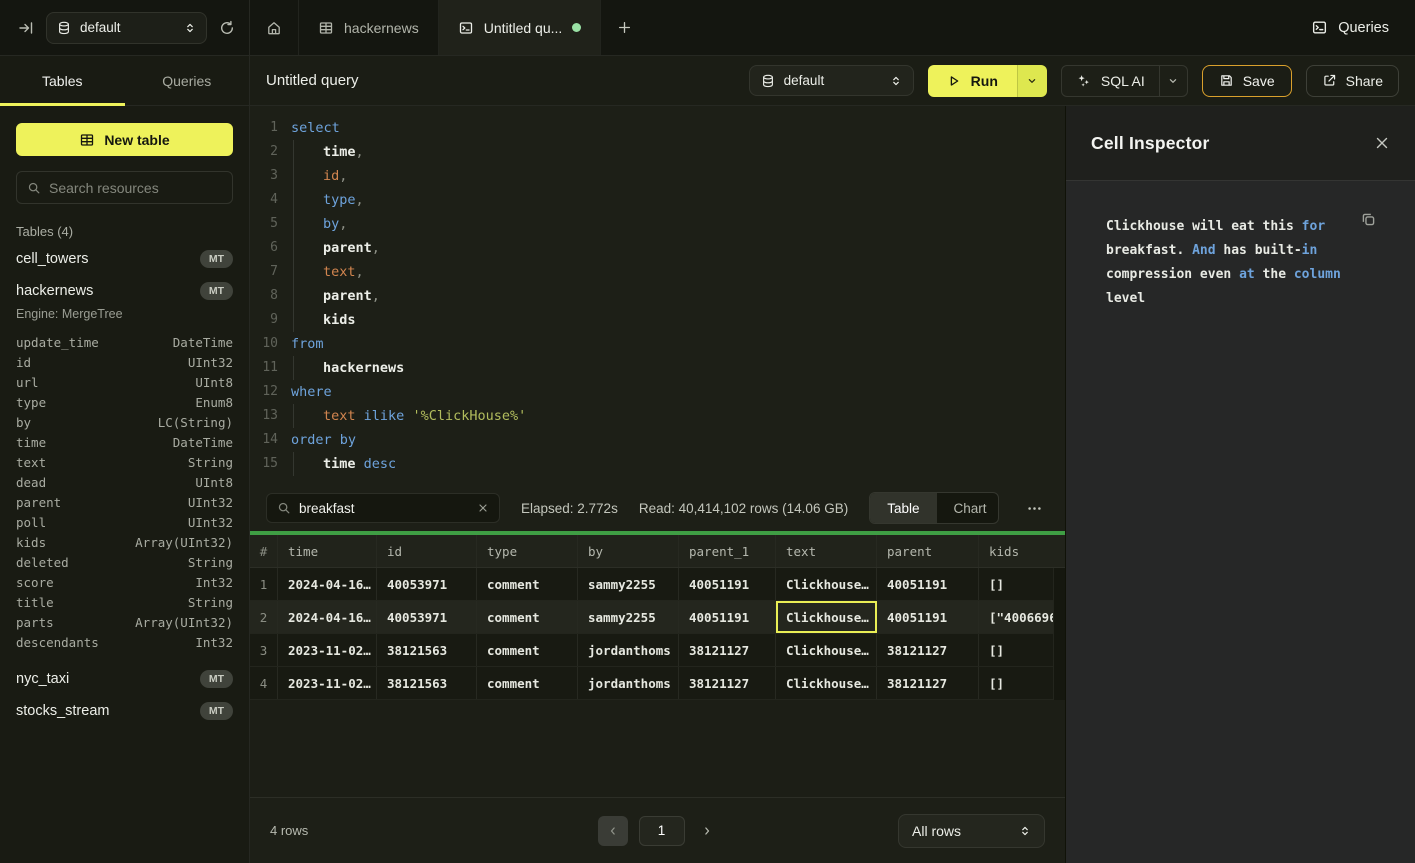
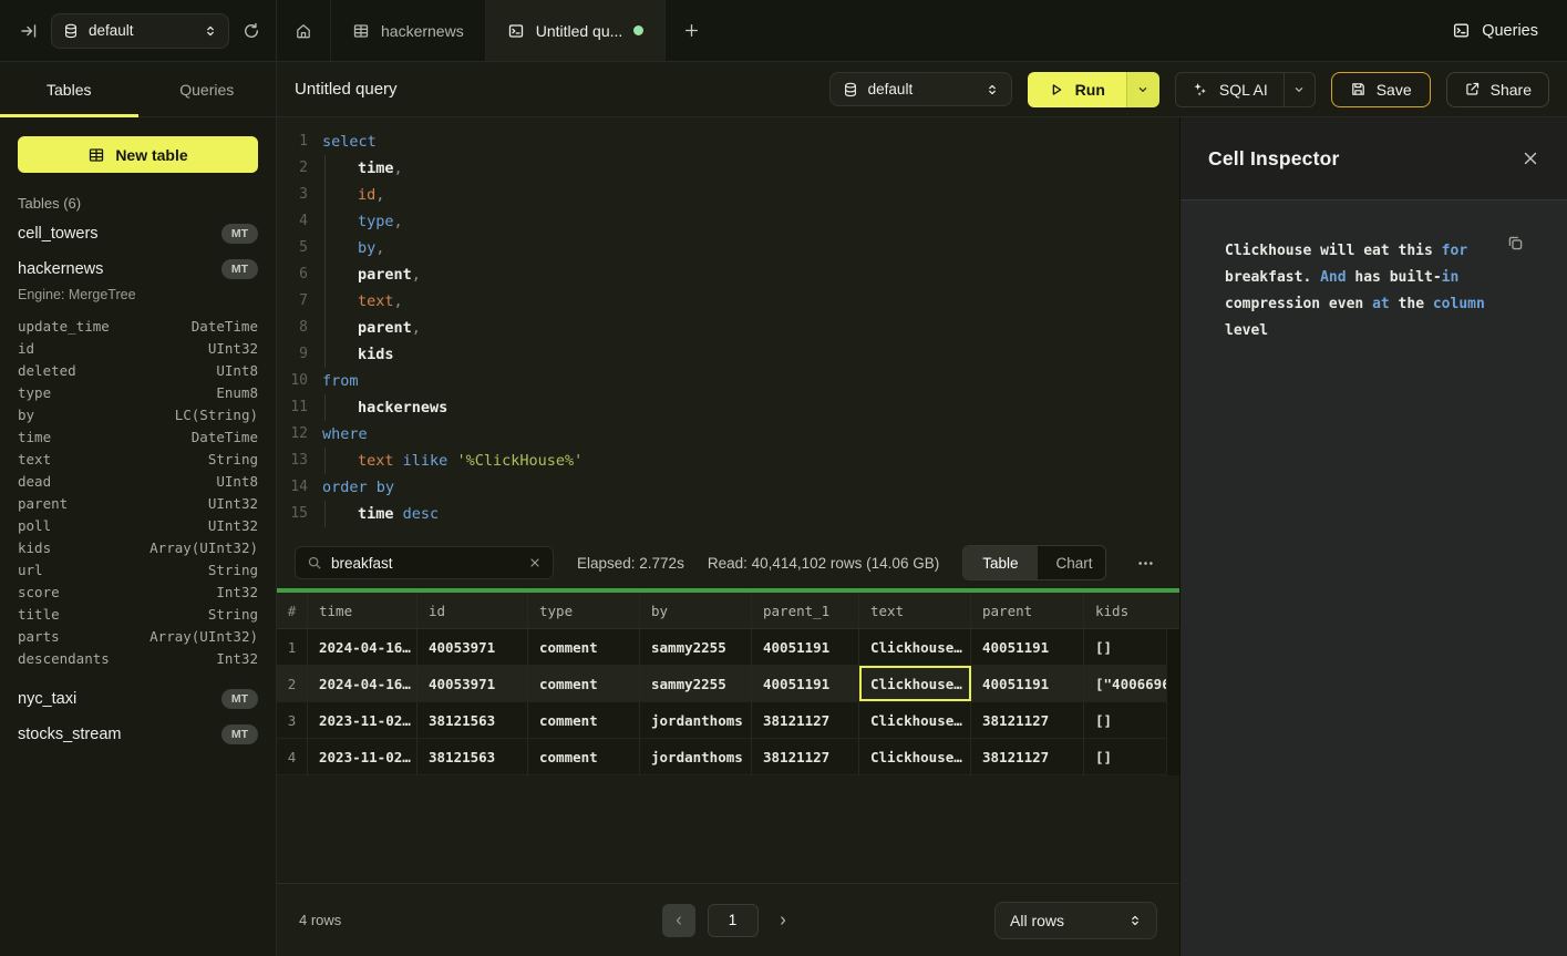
  default
  hackernews
  Untitled qu...
  Queries
  Tables
  Queries
  New table
- Search resources
- Tables (4)
+ Tables (6)
  cell_towers
  MT
  hackernews
  MT
  Engine: MergeTree
  update_time
  DateTime
  id
  UInt32
- url
+ deleted
  UInt8
  type
  Enum8
  by
  LC(String)
  time
  DateTime
  text
  String
  dead
  UInt8
  parent
  UInt32
  poll
  UInt32
  kids
  Array(UInt32)
- deleted
+ url
  String
  score
  Int32
  title
  String
  parts
  Array(UInt32)
  descendants
  Int32
  nyc_taxi
  MT
  stocks_stream
  MT
  Untitled query
  default
  Run
  SQL AI
  Save
  Share
  1
  select
  2
  time,
  3
  id,
  4
  type,
  5
  by,
  6
  parent,
  7
  text,
  8
  parent,
  9
  kids
  10
  from
  11
  hackernews
  12
  where
  13
  text ilike '%ClickHouse%'
  14
  order by
  15
  time desc
  breakfast
  Elapsed: 2.772s
  Read: 40,414,102 rows (14.06 GB)
  Table
  Chart
  #
  time
  id
  type
  by
  parent_1
  text
  parent
  kids
  1
  2024-04-16…
  40053971
  comment
  sammy2255
  40051191
  Clickhouse…
  40051191
  []
  2
  2024-04-16…
  40053971
  comment
  sammy2255
  40051191
  Clickhouse…
  40051191
  ["400669
  3
  2023-11-02…
  38121563
  comment
  jordanthoms
  38121127
  Clickhouse…
  38121127
  []
  4
  2023-11-02…
  38121563
  comment
  jordanthoms
  38121127
  Clickhouse…
  38121127
  []
  4 rows
  1
  All rows
  Cell Inspector
  Clickhouse will eat this for breakfast. And has built-in compression even at the column level
